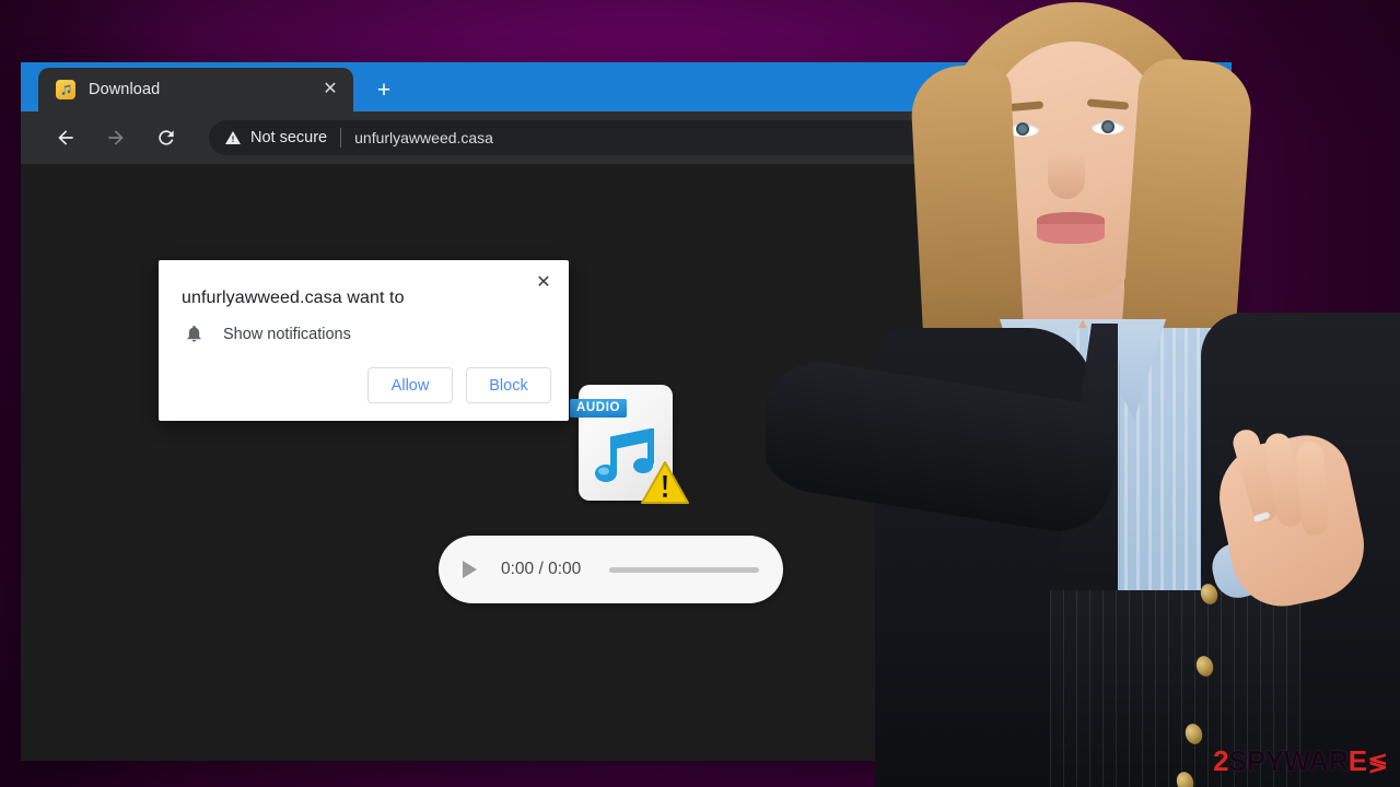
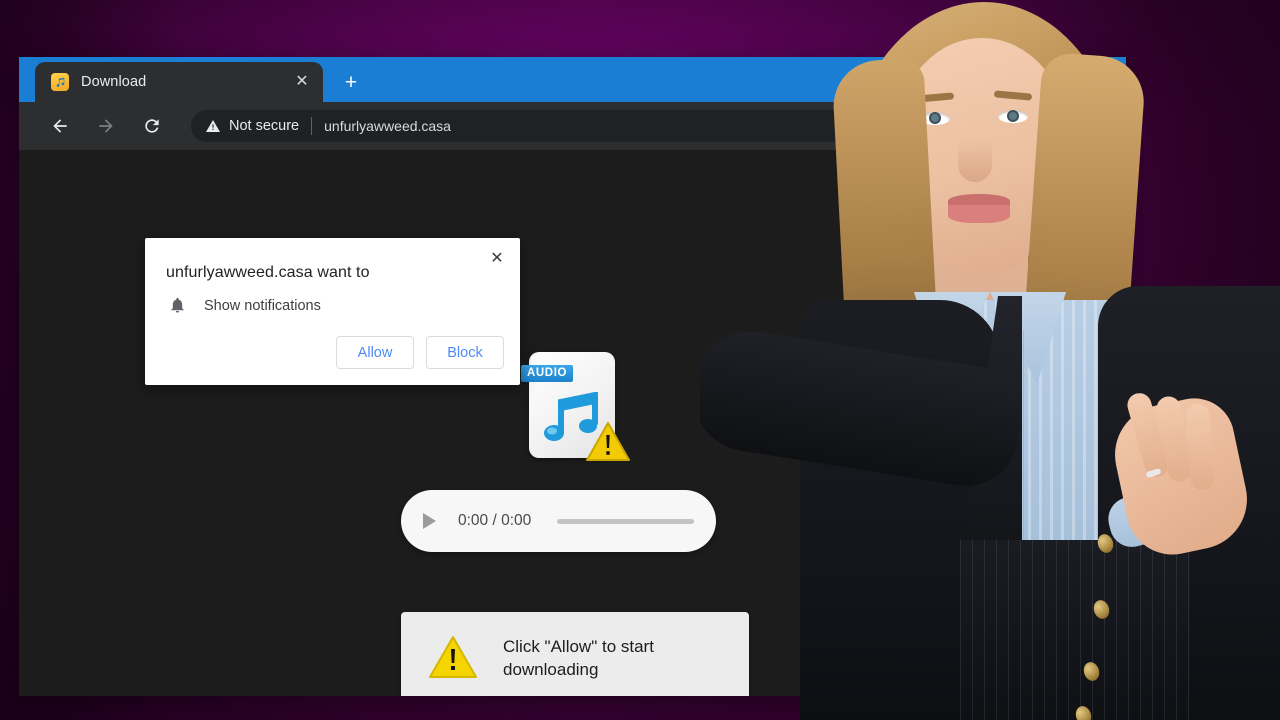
  Download
  ✕
  +
  Not secure
  unfurlyawweed.casa
  AUDIO
  0:00 / 0:00
+ Click "Allow" to start downloading
  ✕
  unfurlyawweed.casa want to
  Show notifications
  Allow
  Block
- 2
- SPYWAR
- E
- ≶
